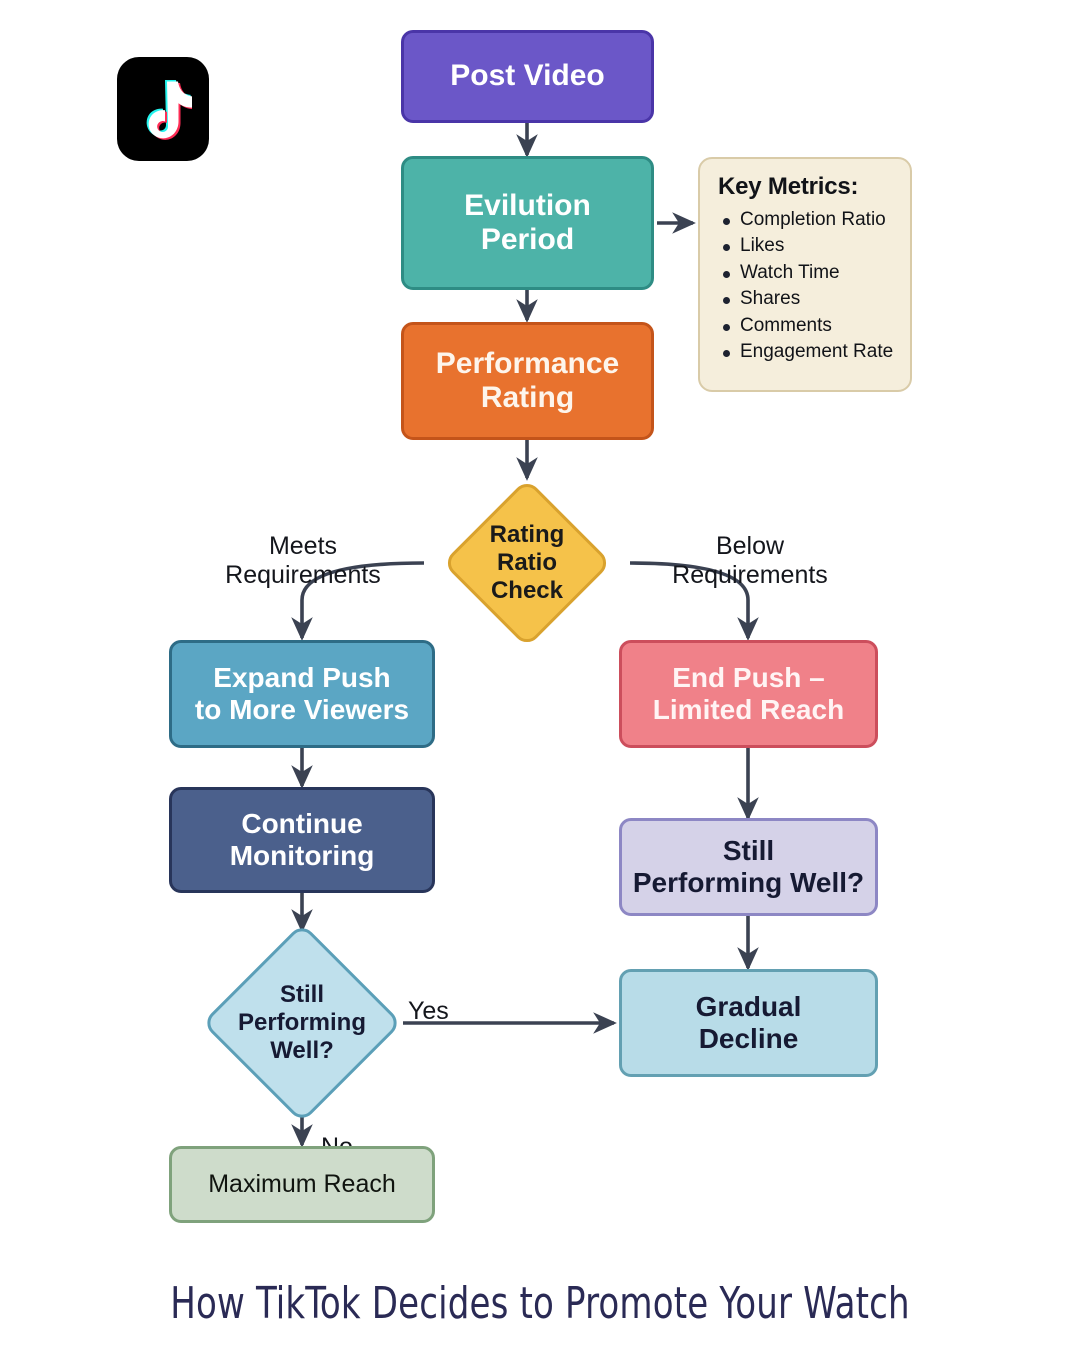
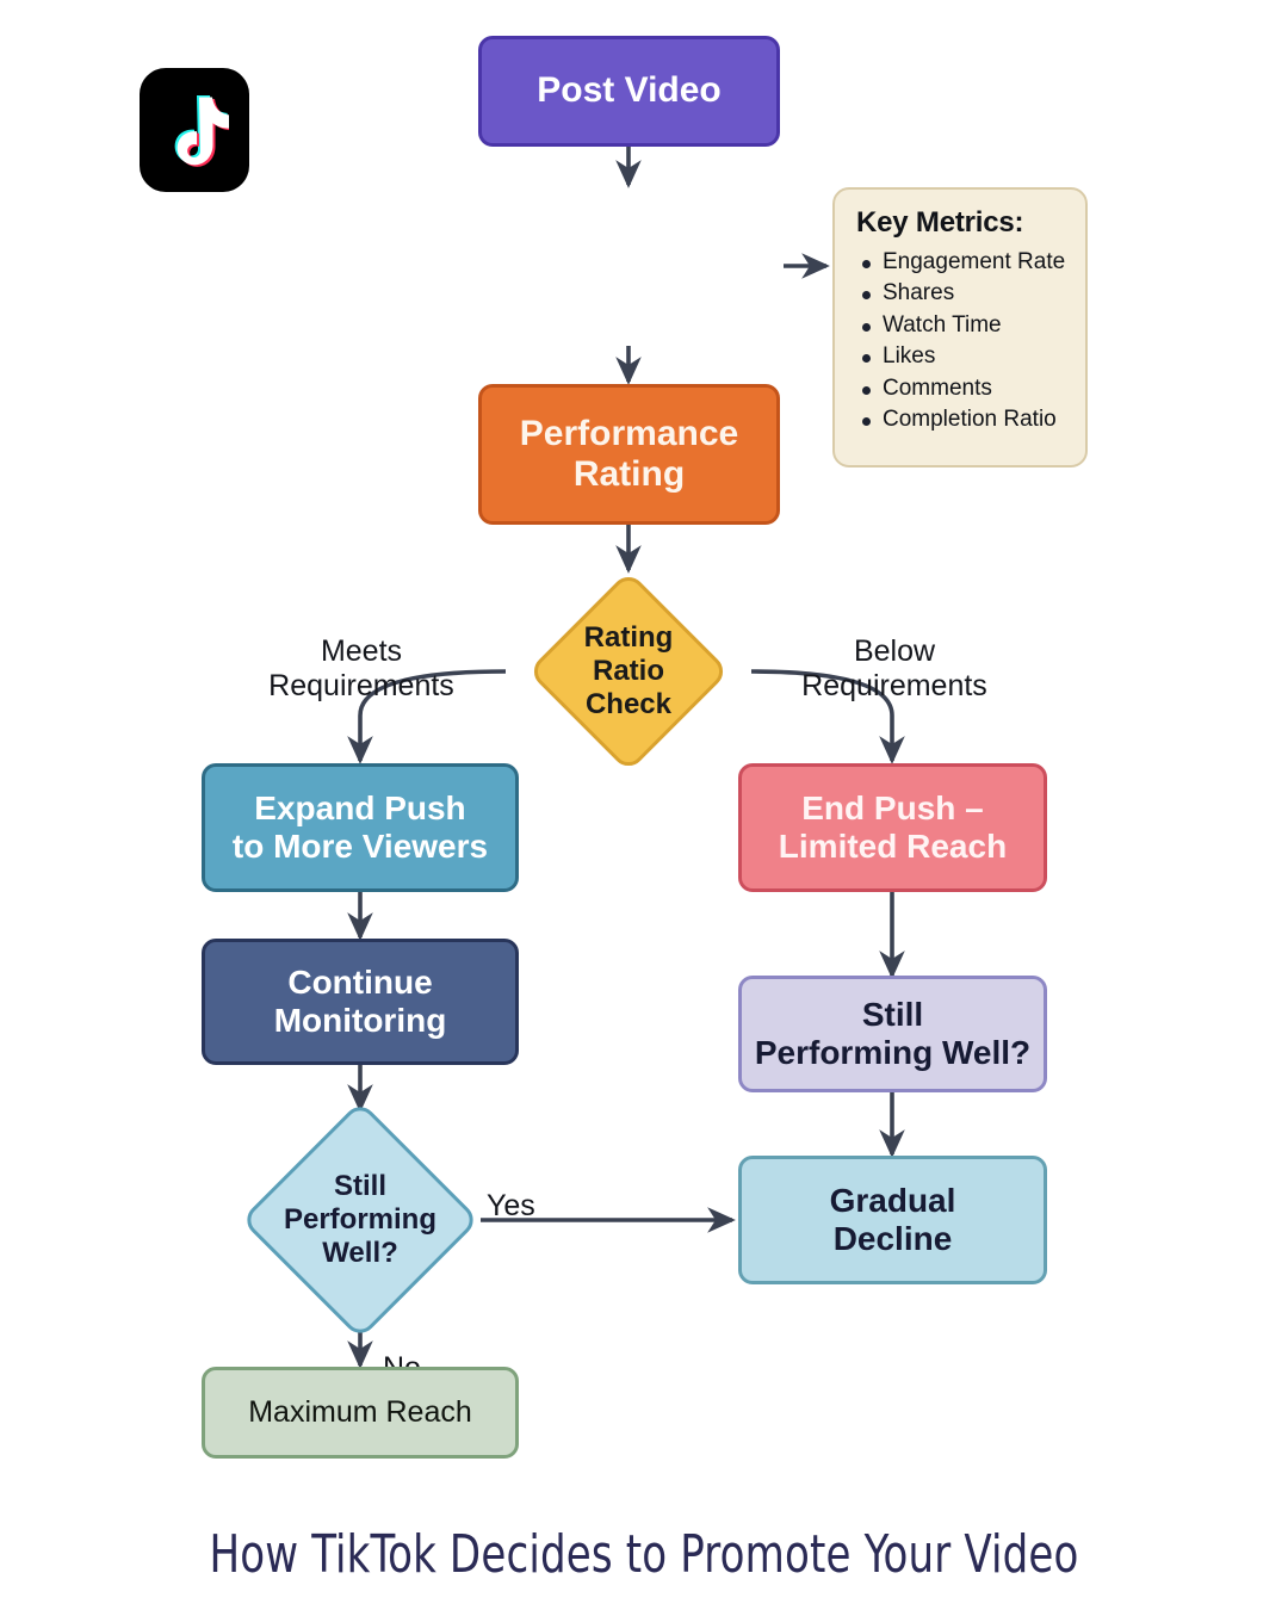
  Post Video
- Evilution
- Period
  Performance
  Rating
  Key Metrics:
- Completion Ratio
+ Engagement Rate
- Likes
+ Shares
  Watch Time
- Shares
+ Likes
  Comments
- Engagement Rate
+ Completion Ratio
  Rating
  Ratio
  Check
  Meets
  Requirements
  Below
  Requirements
  Expand Push
  to More Viewers
  Continue
  Monitoring
  End Push –
  Limited Reach
  Still
  Performing Well?
  Still
  Performing
  Well?
  Yes
  Gradual
  Decline
  Maximum Reach
- How TikTok Decides to Promote Your Watch
+ How TikTok Decides to Promote Your Video
